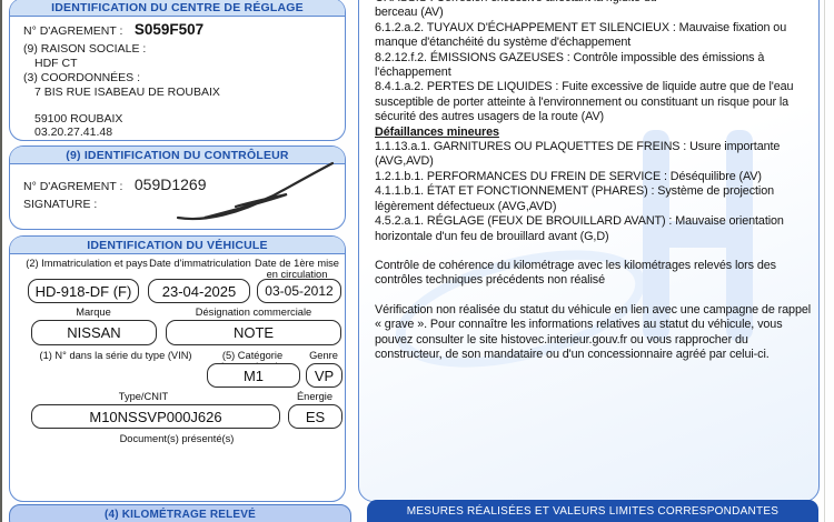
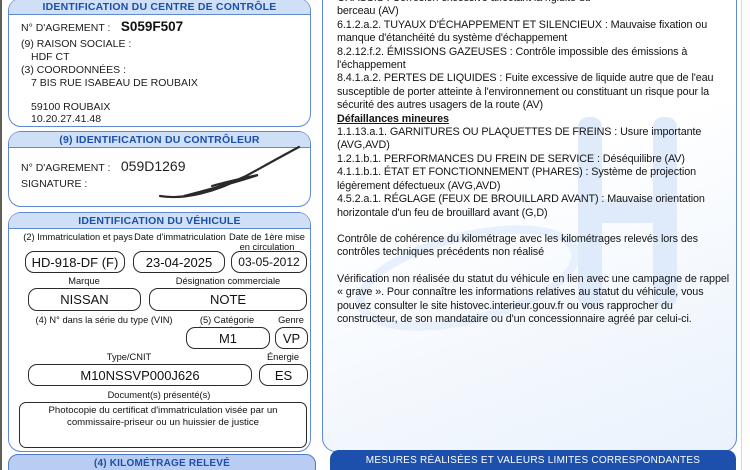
  berceau (AV)
  6.1.2.a.2. TUYAUX D'ÉCHAPPEMENT ET SILENCIEUX : Mauvaise fixation ou manque d'étanchéité du système d'échappement
  8.2.12.f.2. ÉMISSIONS GAZEUSES : Contrôle impossible des émissions à l'échappement
  8.4.1.a.2. PERTES DE LIQUIDES : Fuite excessive de liquide autre que de l'eau susceptible de porter atteinte à l'environnement ou constituant un risque pour la sécurité des autres usagers de la route (AV)
  Défaillances mineures
  1.1.13.a.1. GARNITURES OU PLAQUETTES DE FREINS : Usure importante (AVG,AVD)
  1.2.1.b.1. PERFORMANCES DU FREIN DE SERVICE : Déséquilibre (AV)
  4.1.1.b.1. ÉTAT ET FONCTIONNEMENT (PHARES) : Système de projection légèrement défectueux (AVG,AVD)
  4.5.2.a.1. RÉGLAGE (FEUX DE BROUILLARD AVANT) : Mauvaise orientation horizontale d'un feu de brouillard avant (G,D)
  Contrôle de cohérence du kilométrage avec les kilométrages relevés lors des contrôles techniques précédents non réalisé
  Vérification non réalisée du statut du véhicule en lien avec une campagne de rappel « grave ». Pour connaître les informations relatives au statut du véhicule, vous pouvez consulter le site histovec.interieur.gouv.fr ou vous rapprocher du constructeur, de son mandataire ou d'un concessionnaire agréé par celui-ci.
- IDENTIFICATION DU CENTRE DE RÉGLAGE
+ IDENTIFICATION DU CENTRE DE CONTRÔLE
  N° D'AGREMENT : S059F507
  (9) RAISON SOCIALE :
  HDF CT
  (3) COORDONNÉES :
  7 BIS RUE ISABEAU DE ROUBAIX
  59100 ROUBAIX
- 03.20.27.41.48
+ 10.20.27.41.48
  (9) IDENTIFICATION DU CONTRÔLEUR
  N° D'AGREMENT : 059D1269
  SIGNATURE :
  IDENTIFICATION DU VÉHICULE
  (2) Immatriculation et pays
  Date d'immatriculation
  Date de 1ère mise en circulation
  HD-918-DF (F)
  23-04-2025
  03-05-2012
  Marque
  Désignation commerciale
  NISSAN
  NOTE
- (1) N° dans la série du type (VIN)
+ (4) N° dans la série du type (VIN)
  Genre
  M1
  VP
  Type/CNIT
  Énergie
  M10NSSVP000J626
  ES
  Document(s) présenté(s)
+ Photocopie du certificat d'immatriculation visée par un commissaire-priseur ou un huissier de justice
  (4) KILOMÉTRAGE RELEVÉ
  MESURES RÉALISÉES ET VALEURS LIMITES CORRESPONDANTES
